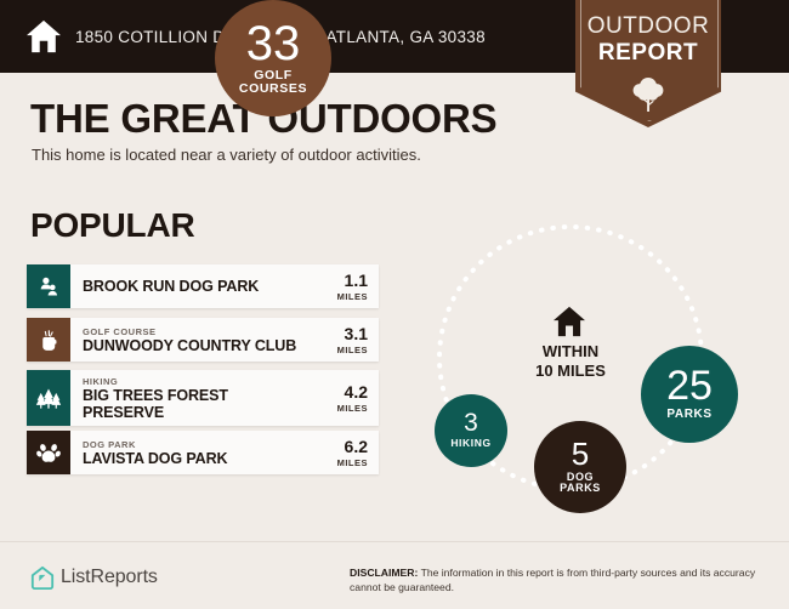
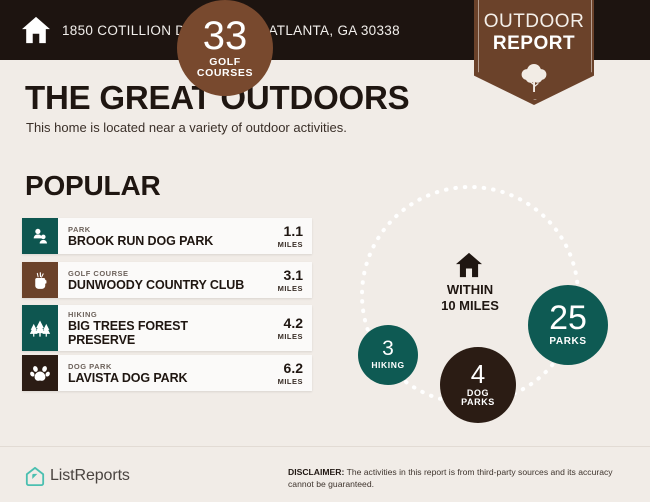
  1850 COTILLION ATLANTA, GA 30338
  OUTDOOR
  REPORT
  THE GREAT OUTDOORS
  This home is located near a variety of outdoor activities.
  POPULAR
+ PARK
  BROOK RUN DOG PARK
  1.1
  MILES
  GOLF COURSE
  DUNWOODY COUNTRY CLUB
  3.1
  MILES
  HIKING
  BIG TREES FOREST PRESERVE
  4.2
  MILES
  DOG PARK
  LAVISTA DOG PARK
  6.2
  MILES
  33
  GOLF
  COURSES
  25
  PARKS
- 5
+ 4
  DOG
  PARKS
  3
  HIKING
  WITHIN
  10 MILES
  ListReports
- DISCLAIMER: The information in this report is from third-party sources and its accuracy cannot be guaranteed.
+ DISCLAIMER: The activities in this report is from third-party sources and its accuracy cannot be guaranteed.
